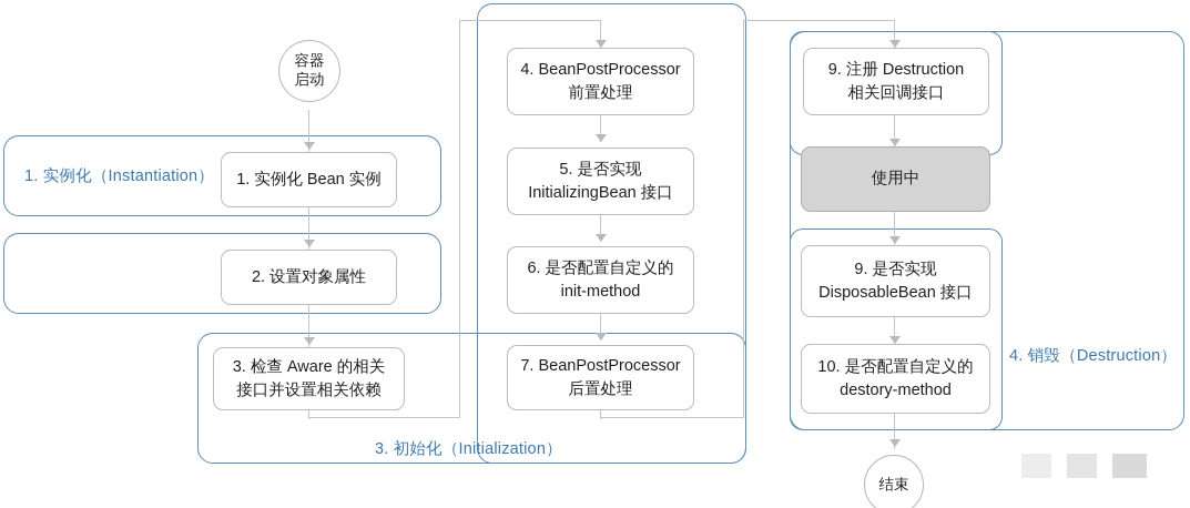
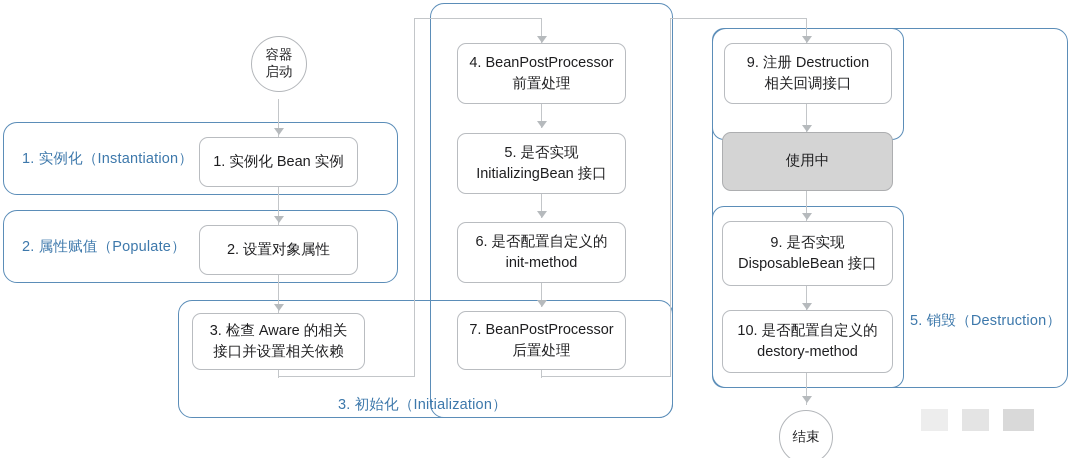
  1. 实例化（Instantiation）
+ 2. 属性赋值（Populate）
  3. 初始化（Initialization）
- 4. 销毁（Destruction）
+ 5. 销毁（Destruction）
  容器
  启动
  结束
  1. 实例化 Bean 实例
  2. 设置对象属性
  3. 检查 Aware 的相关
  接口并设置相关依赖
  4. BeanPostProcessor
  前置处理
  5. 是否实现
  InitializingBean 接口
  6. 是否配置自定义的
  init-method
  7. BeanPostProcessor
  后置处理
  9. 注册 Destruction
  相关回调接口
  使用中
  9. 是否实现
  DisposableBean 接口
  10. 是否配置自定义的
  destory-method
